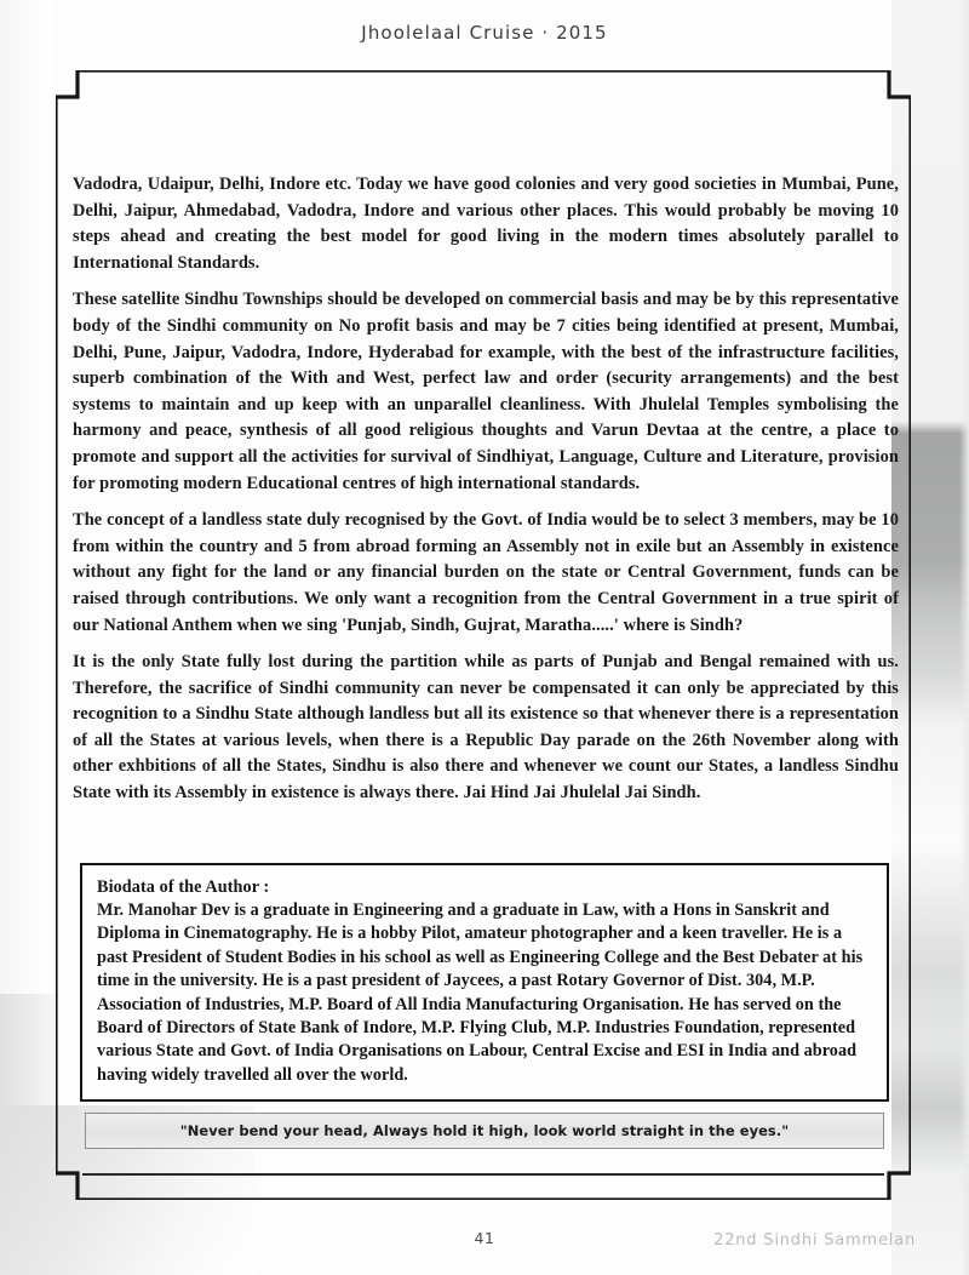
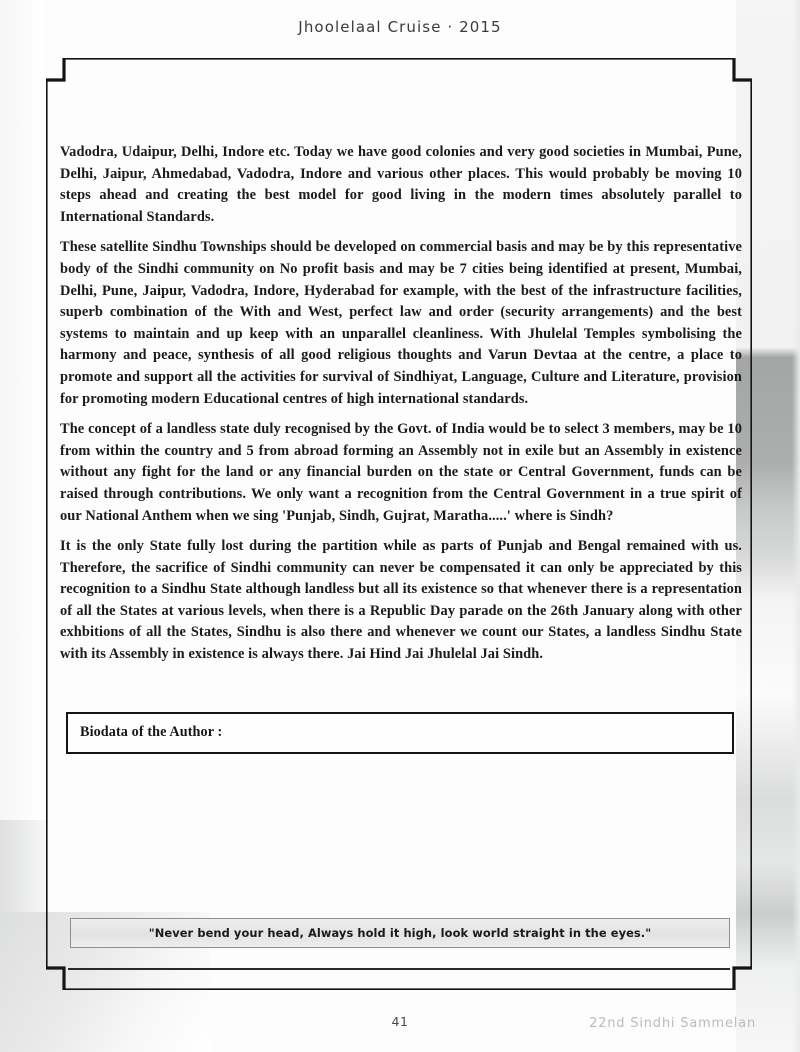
  Jhoolelaal Cruise · 2015
  Vadodra, Udaipur, Delhi, Indore etc. Today we have good colonies and very good societies in Mumbai, Pune, Delhi, Jaipur, Ahmedabad, Vadodra, Indore and various other places. This would probably be moving 10 steps ahead and creating the best model for good living in the modern times absolutely parallel to International Standards.
  These satellite Sindhu Townships should be developed on commercial basis and may be by this representative body of the Sindhi community on No profit basis and may be 7 cities being identified at present, Mumbai, Delhi, Pune, Jaipur, Vadodra, Indore, Hyderabad for example, with the best of the infrastructure facilities, superb combination of the With and West, perfect law and order (security arrangements) and the best systems to maintain and up keep with an unparallel cleanliness. With Jhulelal Temples symbolising the harmony and peace, synthesis of all good religious thoughts and Varun Devtaa at the centre, a place to promote and support all the activities for survival of Sindhiyat, Language, Culture and Literature, provision for promoting modern Educational centres of high international standards.
  The concept of a landless state duly recognised by the Govt. of India would be to select 3 members, may be 10 from within the country and 5 from abroad forming an Assembly not in exile but an Assembly in existence without any fight for the land or any financial burden on the state or Central Government, funds can be raised through contributions. We only want a recognition from the Central Government in a true spirit of our National Anthem when we sing 'Punjab, Sindh, Gujrat, Maratha.....' where is Sindh?
- It is the only State fully lost during the partition while as parts of Punjab and Bengal remained with us. Therefore, the sacrifice of Sindhi community can never be compensated it can only be appreciated by this recognition to a Sindhu State although landless but all its existence so that whenever there is a representation of all the States at various levels, when there is a Republic Day parade on the 26th November along with other exhbitions of all the States, Sindhu is also there and whenever we count our States, a landless Sindhu State with its Assembly in existence is always there. Jai Hind Jai Jhulelal Jai Sindh.
+ It is the only State fully lost during the partition while as parts of Punjab and Bengal remained with us. Therefore, the sacrifice of Sindhi community can never be compensated it can only be appreciated by this recognition to a Sindhu State although landless but all its existence so that whenever there is a representation of all the States at various levels, when there is a Republic Day parade on the 26th January along with other exhbitions of all the States, Sindhu is also there and whenever we count our States, a landless Sindhu State with its Assembly in existence is always there. Jai Hind Jai Jhulelal Jai Sindh.
  Biodata of the Author :
- Mr. Manohar Dev is a graduate in Engineering and a graduate in Law, with a Hons in Sanskrit and Diploma in Cinematography. He is a hobby Pilot, amateur photographer and a keen traveller. He is a past President of Student Bodies in his school as well as Engineering College and the Best Debater at his time in the university. He is a past president of Jaycees, a past Rotary Governor of Dist. 304, M.P. Association of Industries, M.P. Board of All India Manufacturing Organisation. He has served on the Board of Directors of State Bank of Indore, M.P. Flying Club, M.P. Industries Foundation, represented various State and Govt. of India Organisations on Labour, Central Excise and ESI in India and abroad having widely travelled all over the world.
  "Never bend your head, Always hold it high, look world straight in the eyes."
  41
  22nd Sindhi Sammelan
